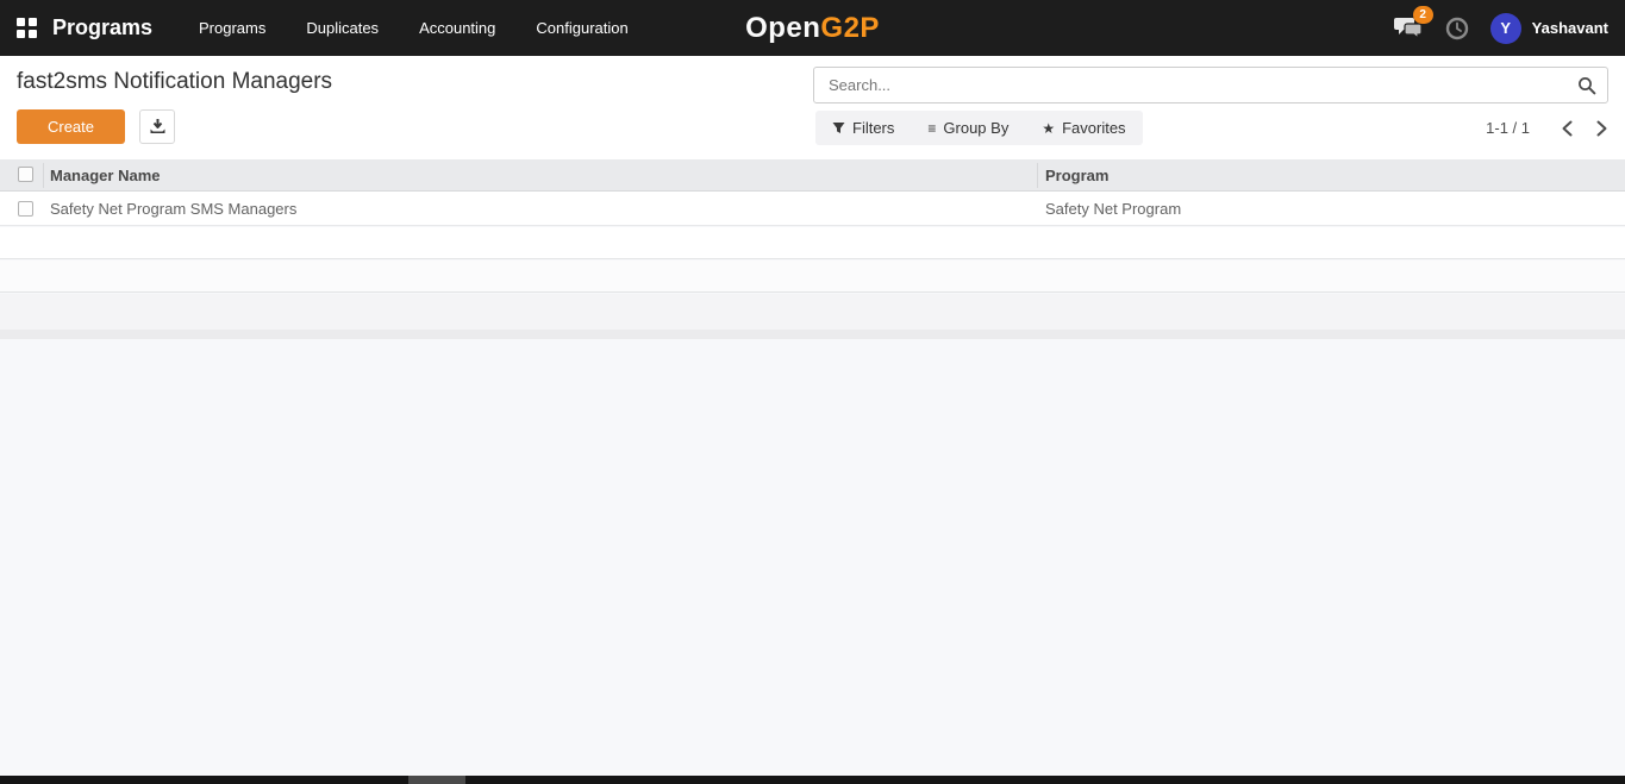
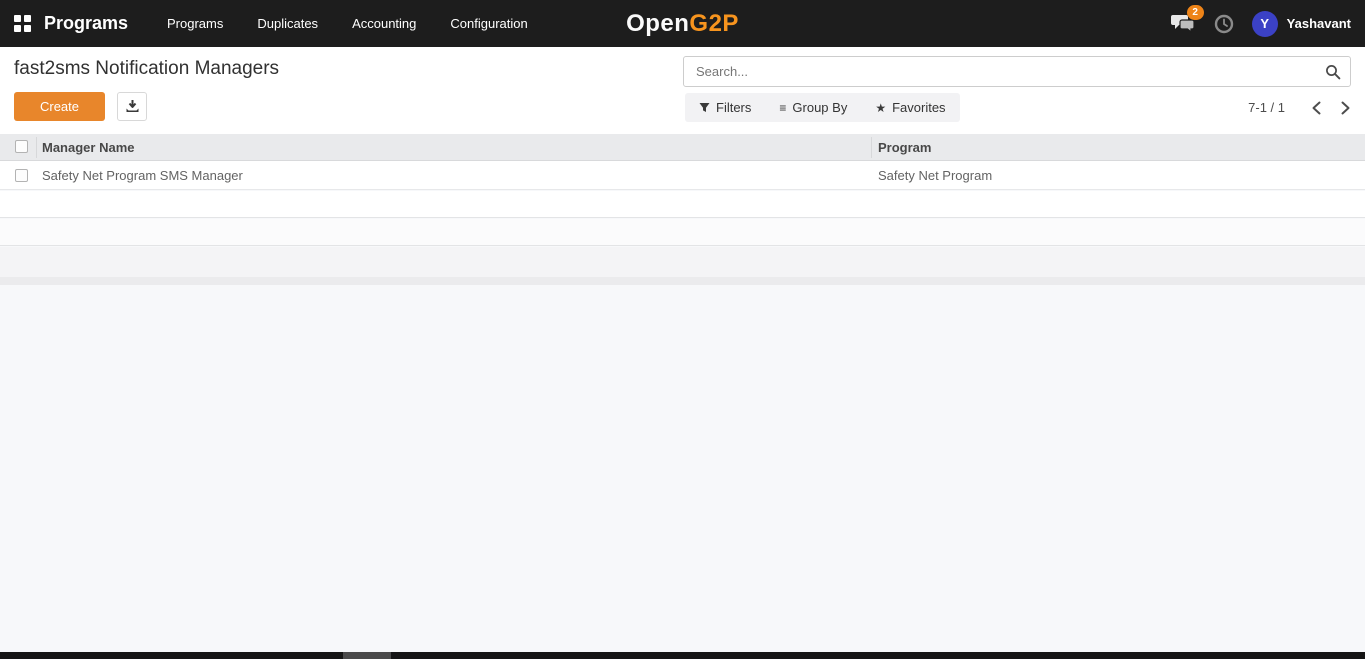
  Programs
  Programs
  Duplicates
  Accounting
  Configuration
  OpenG2P
  2
  Y
  Yashavant
  fast2sms Notification Managers
  Search...
  Create
  Filters
  ≡
  Group By
  ★
  Favorites
- 1-1 / 1
+ 7-1 / 1
  Manager Name
  Program
- Safety Net Program SMS Managers
+ Safety Net Program SMS Manager
  Safety Net Program
